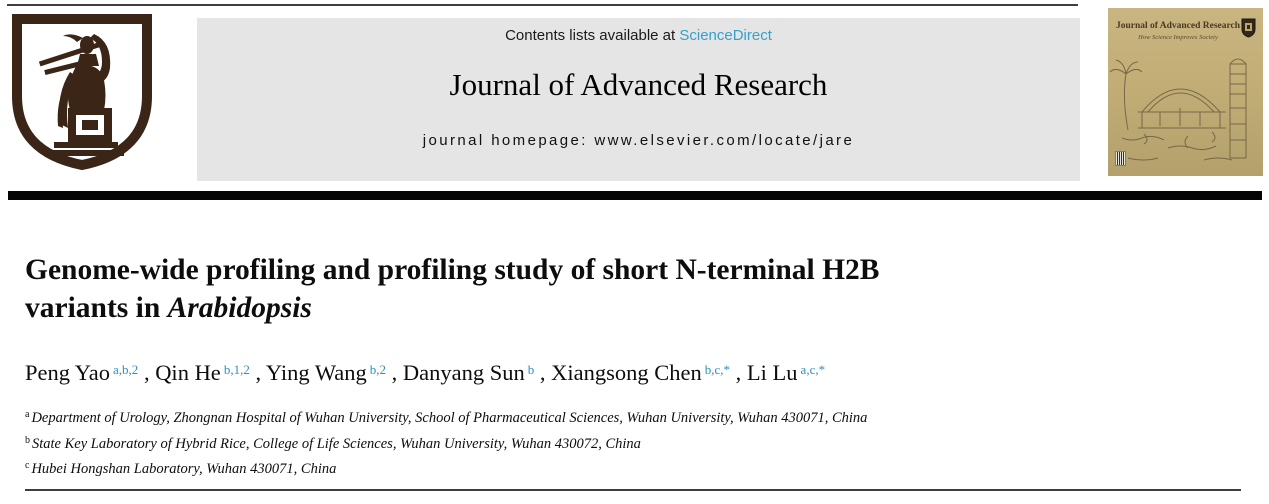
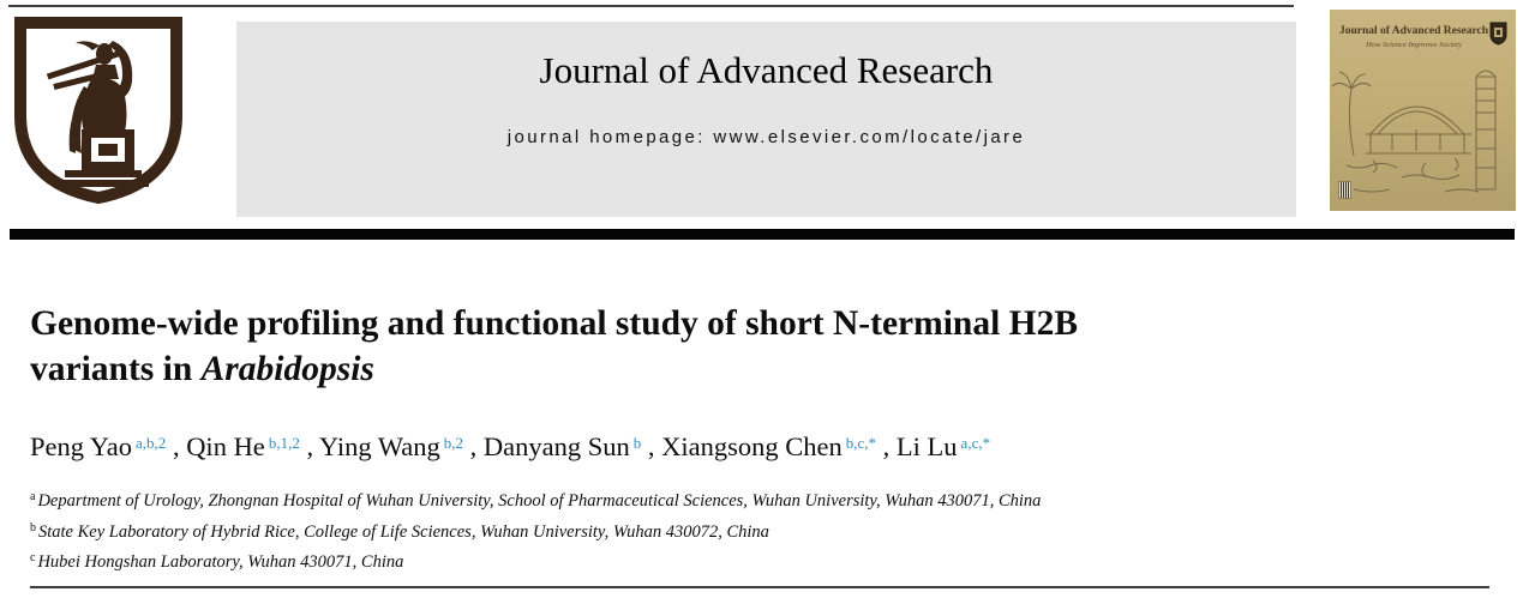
- Contents lists available at ScienceDirect
  Journal of Advanced Research
  journal homepage: www.elsevier.com/locate/jare
  Journal of Advanced Research
- Genome-wide profiling and profiling study of short N-terminal H2B
+ Genome-wide profiling and functional study of short N-terminal H2B
  variants in Arabidopsis
  Peng Yao a,b,2 , Qin He b,1,2 , Ying Wang b,2 , Danyang Sun b , Xiangsong Chen b,c,* , Li Lu a,c,*
  a Department of Urology, Zhongnan Hospital of Wuhan University, School of Pharmaceutical Sciences, Wuhan University, Wuhan 430071, China
  b State Key Laboratory of Hybrid Rice, College of Life Sciences, Wuhan University, Wuhan 430072, China
  c Hubei Hongshan Laboratory, Wuhan 430071, China
